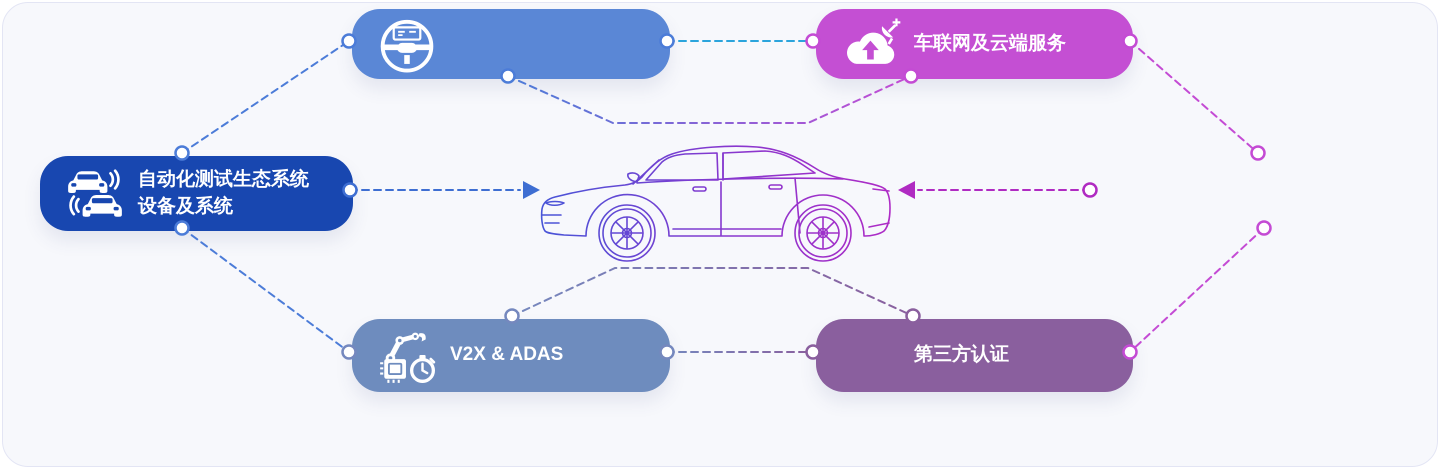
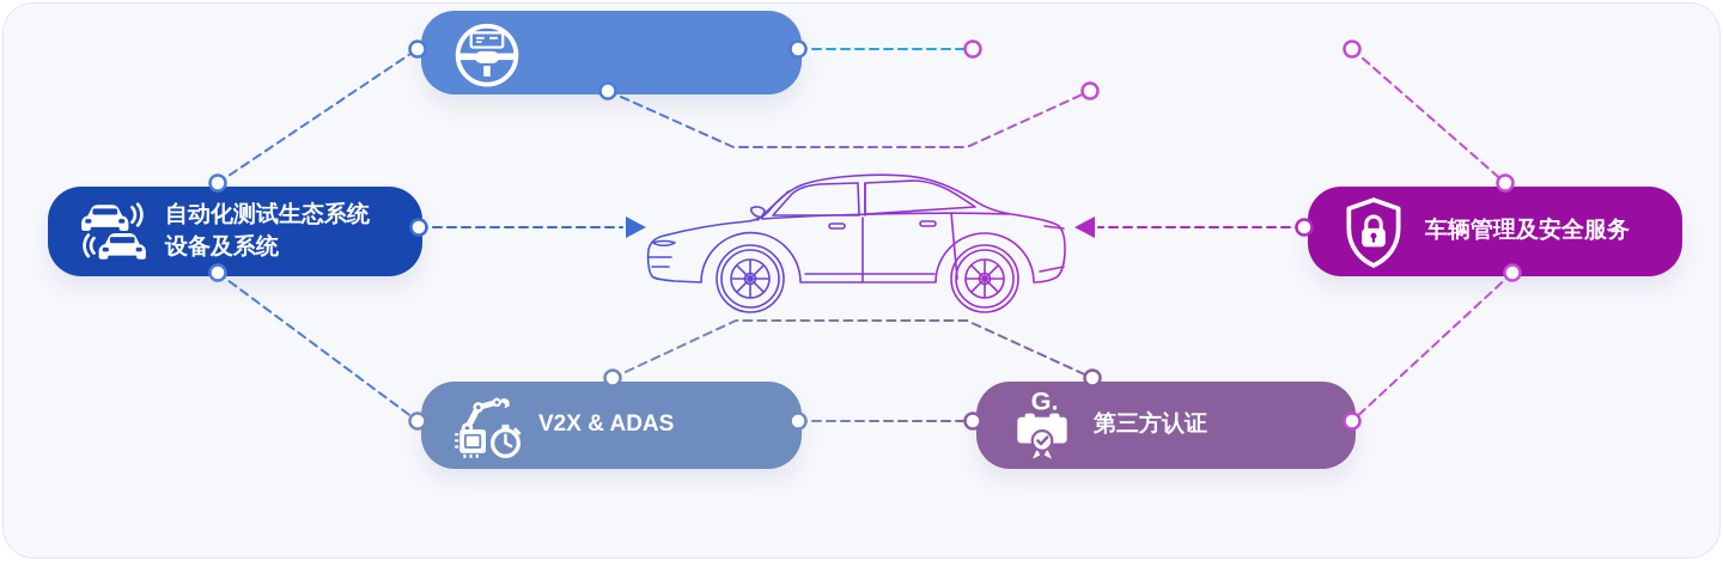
- 车联网及云端服务
  自动化测试生态系统
  设备及系统
+ 车辆管理及安全服务
  V2X & ADAS
+ G.
  第三方认证
